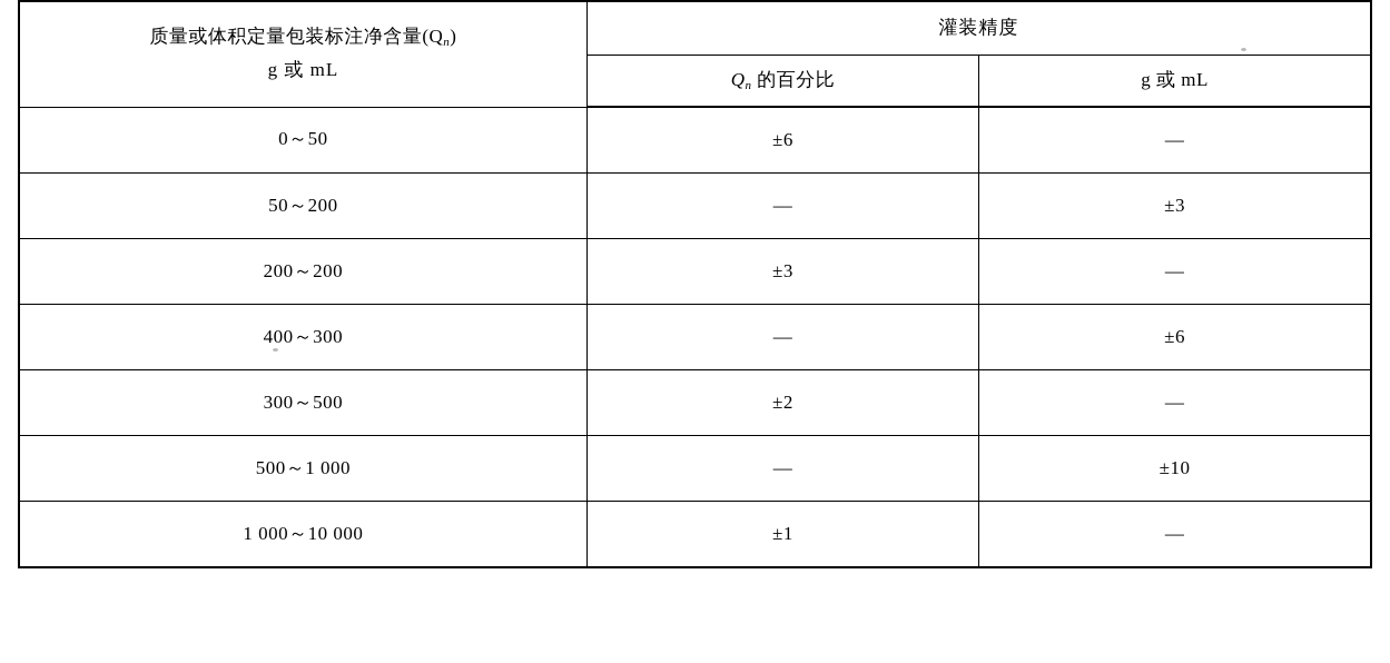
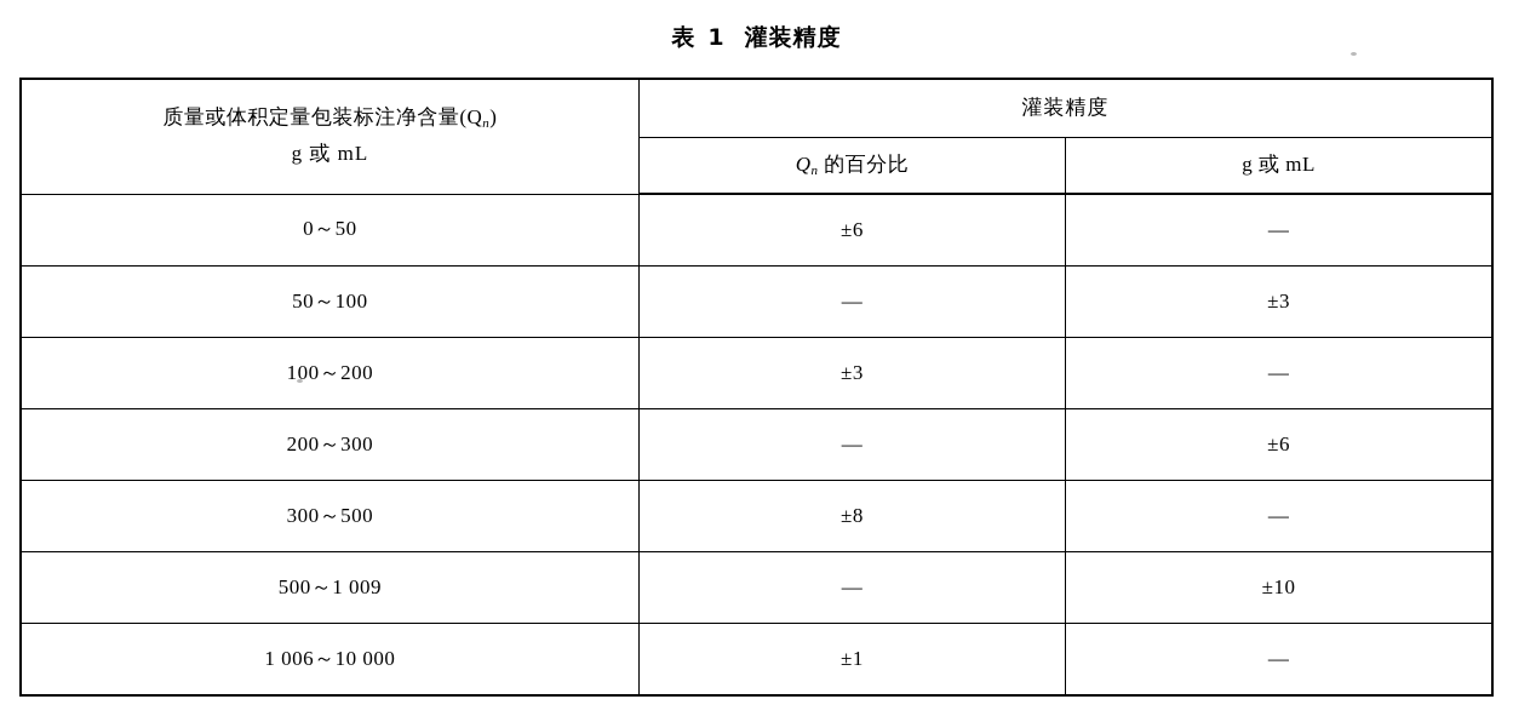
+ 表 1 灌装精度
  质量或体积定量包装标注净含量(Qn) g 或 mL	灌装精度
  Qn 的百分比	g 或 mL
  0～50	±6	—
- 50～200	—	±3
+ 50～100	—	±3
- 200～200	±3	—
+ 100～200	±3	—
- 400～300	—	±6
+ 200～300	—	±6
- 300～500	±2	—
+ 300～500	±8	—
- 500～1 000	—	±10
+ 500～1 009	—	±10
- 1 000～10 000	±1	—
+ 1 006～10 000	±1	—
